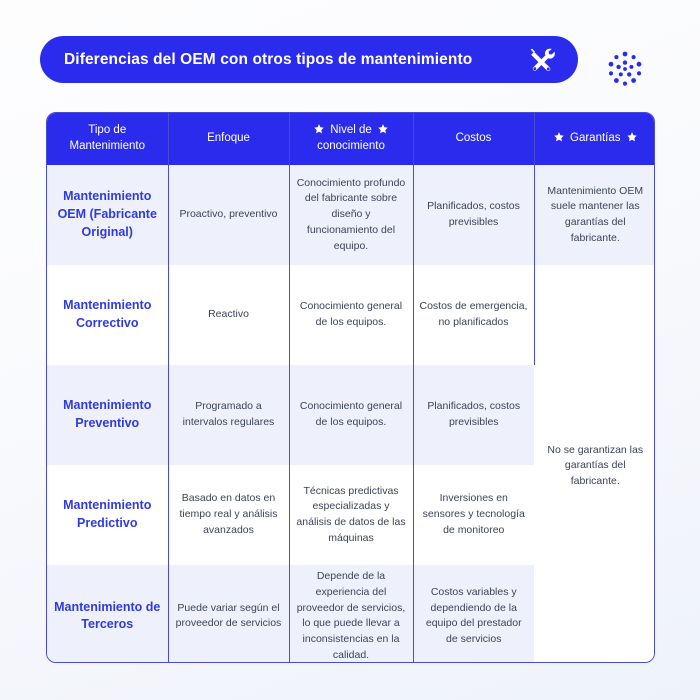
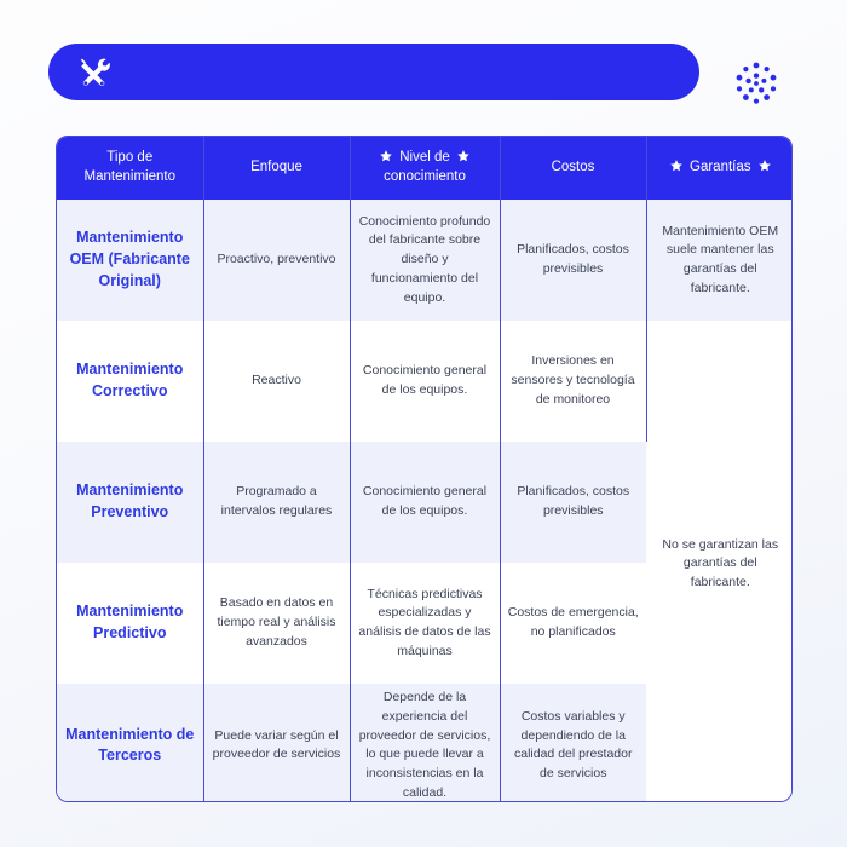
- Diferencias del OEM con otros tipos de mantenimiento
  Tipo de Mantenimiento	Enfoque	Nivel de conocimiento	Costos	Garantías
  Mantenimiento OEM (Fabricante Original)	Proactivo, preventivo	Conocimiento profundo del fabricante sobre diseño y funcionamiento del equipo.	Planificados, costos previsibles	Mantenimiento OEM suele mantener las garantías del fabricante.
- Mantenimiento Correctivo	Reactivo	Conocimiento general de los equipos.	Costos de emergencia, no planificados	No se garantizan las garantías del fabricante.
+ Mantenimiento Correctivo	Reactivo	Conocimiento general de los equipos.	Inversiones en sensores y tecnología de monitoreo	No se garantizan las garantías del fabricante.
  Mantenimiento Preventivo	Programado a intervalos regulares	Conocimiento general de los equipos.	Planificados, costos previsibles
- Mantenimiento Predictivo	Basado en datos en tiempo real y análisis avanzados	Técnicas predictivas especializadas y análisis de datos de las máquinas	Inversiones en sensores y tecnología de monitoreo
+ Mantenimiento Predictivo	Basado en datos en tiempo real y análisis avanzados	Técnicas predictivas especializadas y análisis de datos de las máquinas	Costos de emergencia, no planificados
- Mantenimiento de Terceros	Puede variar según el proveedor de servicios	Depende de la experiencia del proveedor de servicios, lo que puede llevar a inconsistencias en la calidad.	Costos variables y dependiendo de la equipo del prestador de servicios
+ Mantenimiento de Terceros	Puede variar según el proveedor de servicios	Depende de la experiencia del proveedor de servicios, lo que puede llevar a inconsistencias en la calidad.	Costos variables y dependiendo de la calidad del prestador de servicios
